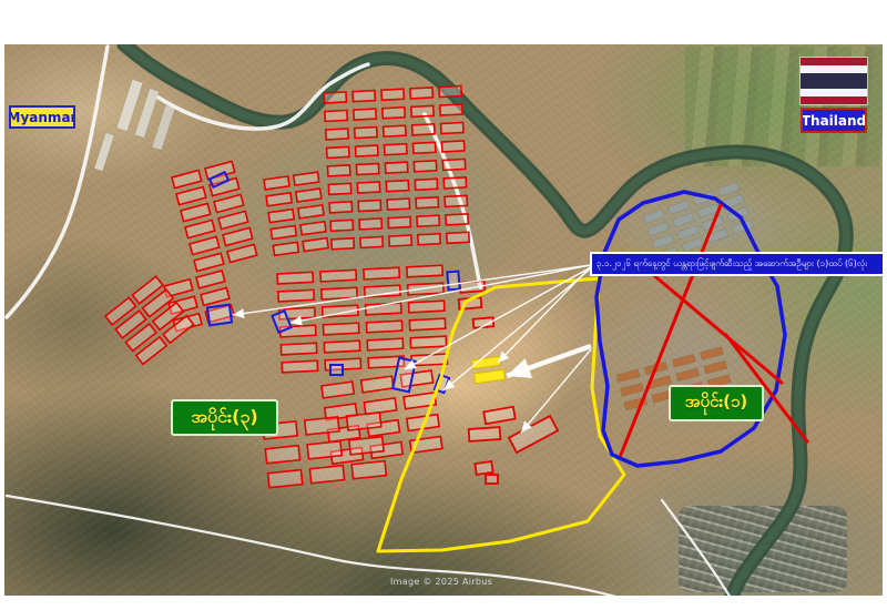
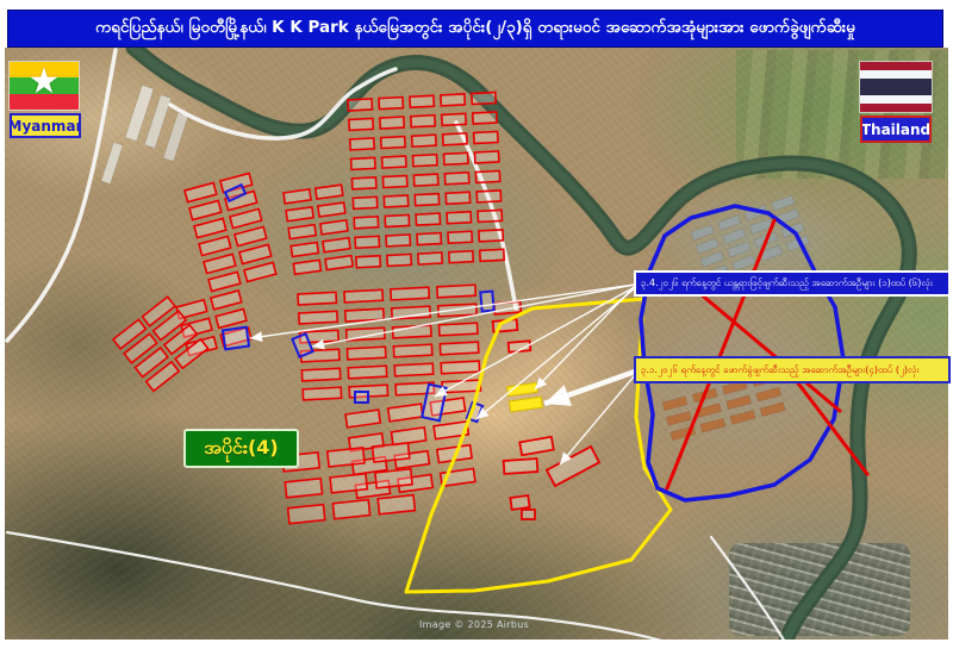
+ ကရင်ပြည်နယ်၊ မြဝတီမြို့နယ်၊ K K Park နယ်မြေအတွင်း အပိုင်း(၂/၃)ရှိ တရားမဝင် အဆောက်အအုံများအား ဖောက်ခွဲဖျက်ဆီးမှု
+ ★
  Myanmar
  Thailand
- ၃.၁.၂၀၂၆ ရက်နေ့တွင် ယန္တရားဖြင့်ဖျက်ဆီးသည့် အဆောက်အဦများ (၁)ထပ် (၆)လုံး
+ ၃.4.၂၀၂၆ ရက်နေ့တွင် ယန္တရားဖြင့်ဖျက်ဆီးသည့် အဆောက်အဦများ (၁)ထပ် (၆)လုံး
+ ၃.၁.၂၀၂၆ ရက်နေ့တွင် ဖောက်ခွဲဖျက်ဆီးသည့် အဆောက်အဦများ(၄)ထပ် (၂)လုံး
- အပိုင်း(၃)
+ အပိုင်း(4)
- အပိုင်း(၁)
  Image © 2025 Airbus
